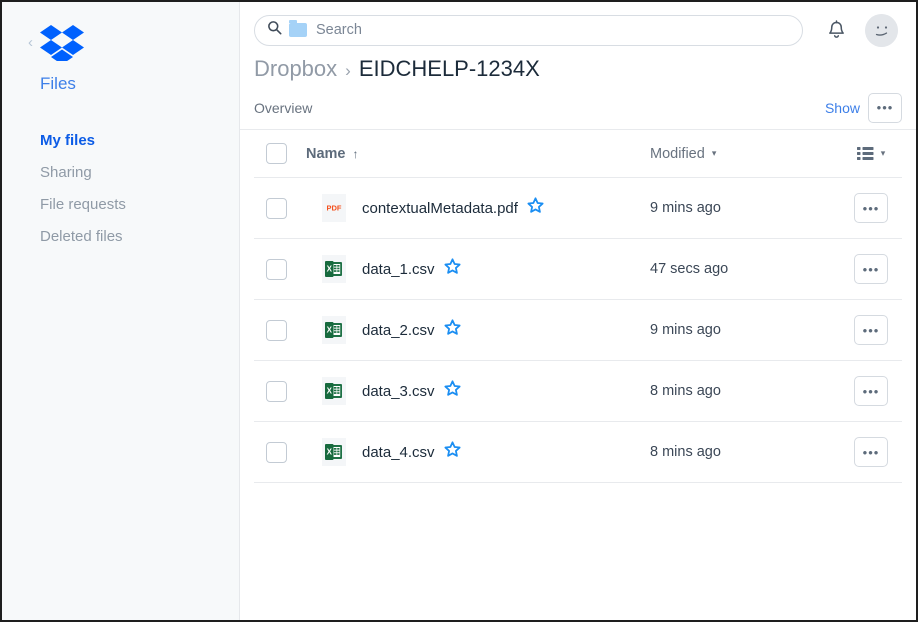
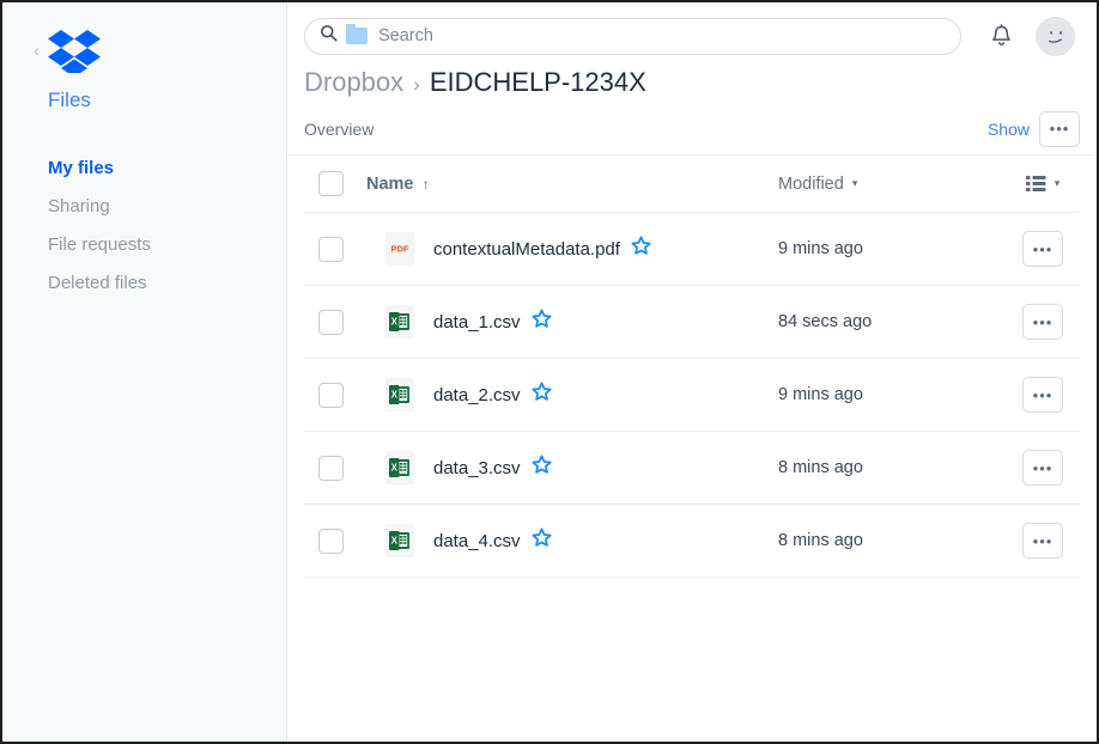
  ‹
  Files
  My files
  Sharing
  File requests
  Deleted files
  Search
  Dropbox
  ›
  EIDCHELP-1234X
  Overview
  Show
  •••
  Name
  ↑
  Modified
  ▾
  ▾
  PDF
  contextualMetadata.pdf
  9 mins ago
  •••
  X
  data_1.csv
- 47 secs ago
+ 84 secs ago
  •••
  X
  data_2.csv
  9 mins ago
  •••
  X
  data_3.csv
  8 mins ago
  •••
  X
  data_4.csv
  8 mins ago
  •••
